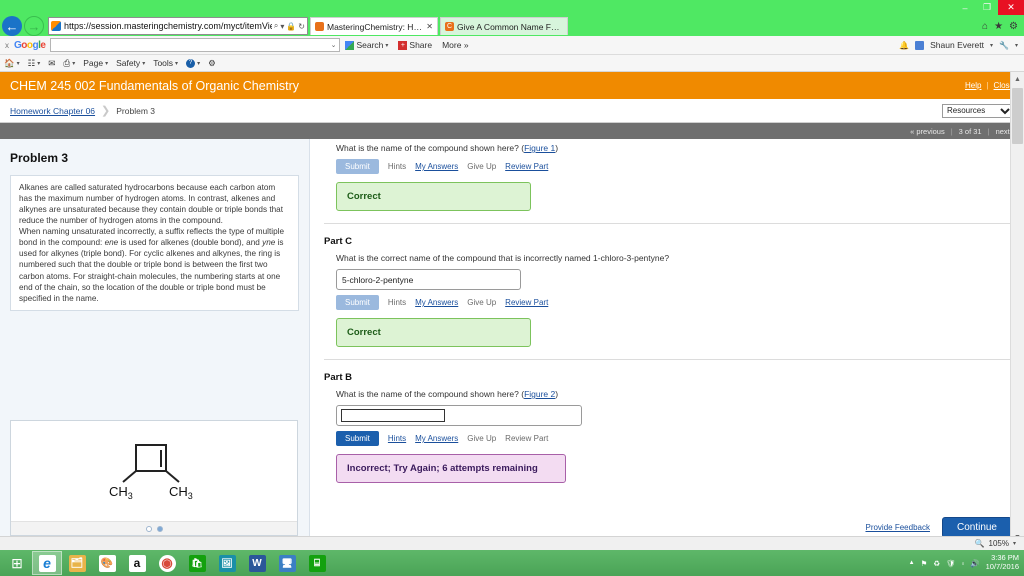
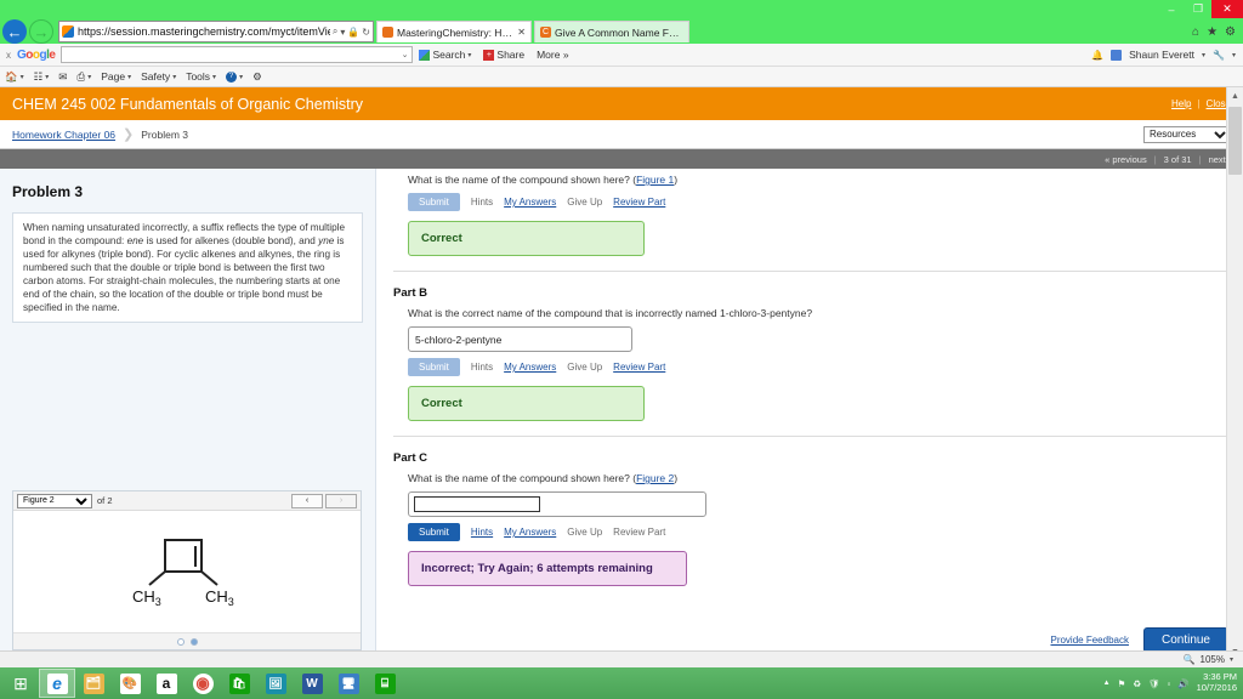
  –
  ❐
  ✕
  ←
  →
  https://session.masteringchemistry.com/myct/itemVi
  ⌕
  ▾
  🔒
  ↻
  MasteringChemistry: Hom
  ✕
  Give A Common Name For
  ⌂
  ★
  ⚙
  x
  Google
  Search
  Share
  More »
  🔔
  Shaun Everett
  🔧
  🏠
  ☷
  ✉
  ⎙
  Page
  Safety
  Tools
  ⚙
  CHEM 245 002 Fundamentals of Organic Chemistry
  Help
  |
  Clos
  Homework Chapter 06
  ❯
  Problem 3
  Resources
  « previous
  |
  3 of 31
  |
  next
  Problem 3
- Alkanes are called saturated hydrocarbons because each carbon atom has the maximum number of hydrogen atoms. In contrast, alkenes and alkynes are unsaturated because they contain double or triple bonds that reduce the number of hydrogen atoms in the compound.
  When naming unsaturated incorrectly, a suffix reflects the type of multiple bond in the compound: ene is used for alkenes (double bond), and yne is used for alkynes (triple bond). For cyclic alkenes and alkynes, the ring is numbered such that the double or triple bond is between the first two carbon atoms. For straight-chain molecules, the numbering starts at one end of the chain, so the location of the double or triple bond must be specified in the name.
+ Figure 2
+ of 2
  CH3
  CH3
  What is the name of the compound shown here? (Figure 1)
  Submit
  Hints
  My Answers
  Give Up
  Review Part
  Correct
- Part C
+ Part B
  What is the correct name of the compound that is incorrectly named 1-chloro-3-pentyne?
  5-chloro-2-pentyne
  Submit
  Hints
  My Answers
  Give Up
  Review Part
  Correct
- Part B
+ Part C
  What is the name of the compound shown here? (Figure 2)
  Submit
  Hints
  My Answers
  Give Up
  Review Part
  Incorrect; Try Again; 6 attempts remaining
  Provide Feedback
  Continue
  🔍
  105%
  ⊞
  e
  🗂
  🎨
  a
  ◉
  🛍
  🖼
  W
  🖥
  ⌸
  ⚑
  ♻
  🛡
  ▫
  🔊
  3:36 PM
  10/7/2016
